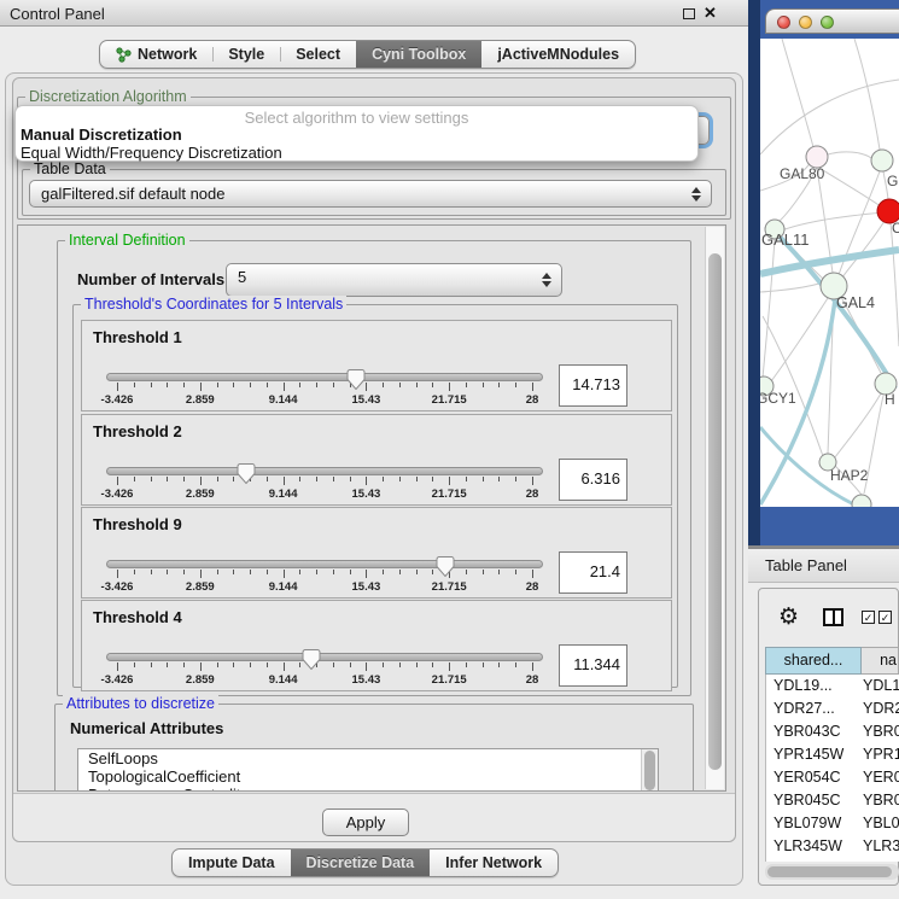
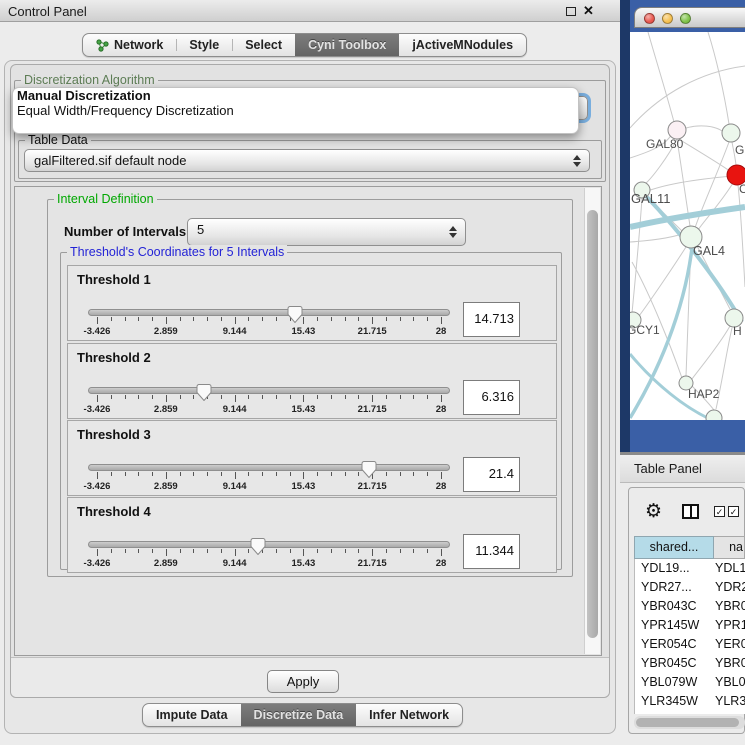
  Control Panel
  ✕
  Network
  Style
  Select
  Cyni Toolbox
  jActiveMNodules
  Discretization Algorithm
  Table Data
  galFiltered.sif default node
- Select algorithm to view settings
  Manual Discretization
  Equal Width/Frequency Discretization
  Interval Definition
  Number of Intervals
  5
  Threshold's Coordinates for 5 Intervals
  Threshold 1
  -3.426
  2.859
  9.144
  15.43
  21.715
  28
  14.713
  Threshold 2
  -3.426
  2.859
  9.144
  15.43
  21.715
  28
  6.316
- Threshold 9
+ Threshold 3
  -3.426
  2.859
  9.144
  15.43
  21.715
  28
  21.4
  Threshold 4
  -3.426
  2.859
  9.144
  15.43
  21.715
  28
  11.344
- Attributes to discretize
- Numerical Attributes
- SelfLoops
- TopologicalCoefficient
  Apply
  Impute Data
  Discretize Data
  Infer Network
  GAL80
  G
  C
  GAL11
  GAL4
  GCY1
  H
  HAP2
  Table Panel
  ⚙
  ✓
  ✓
  shared...
  na
  YDL19... YDL1
  YDR27... YDR
  YBR043C YBR0
  YPR145W YPR1
  YER054C YER0
  YBR045C YBR0
  YBL079W YBL0
  YLR345W YLR3
